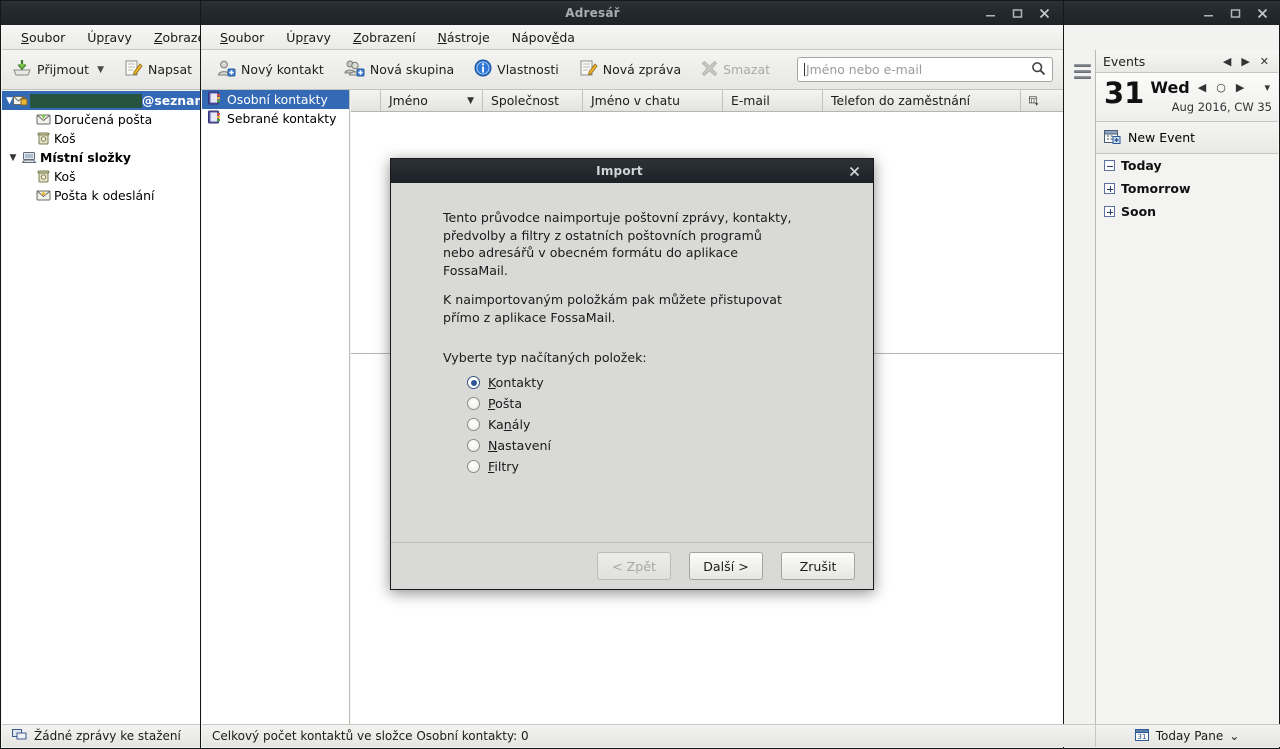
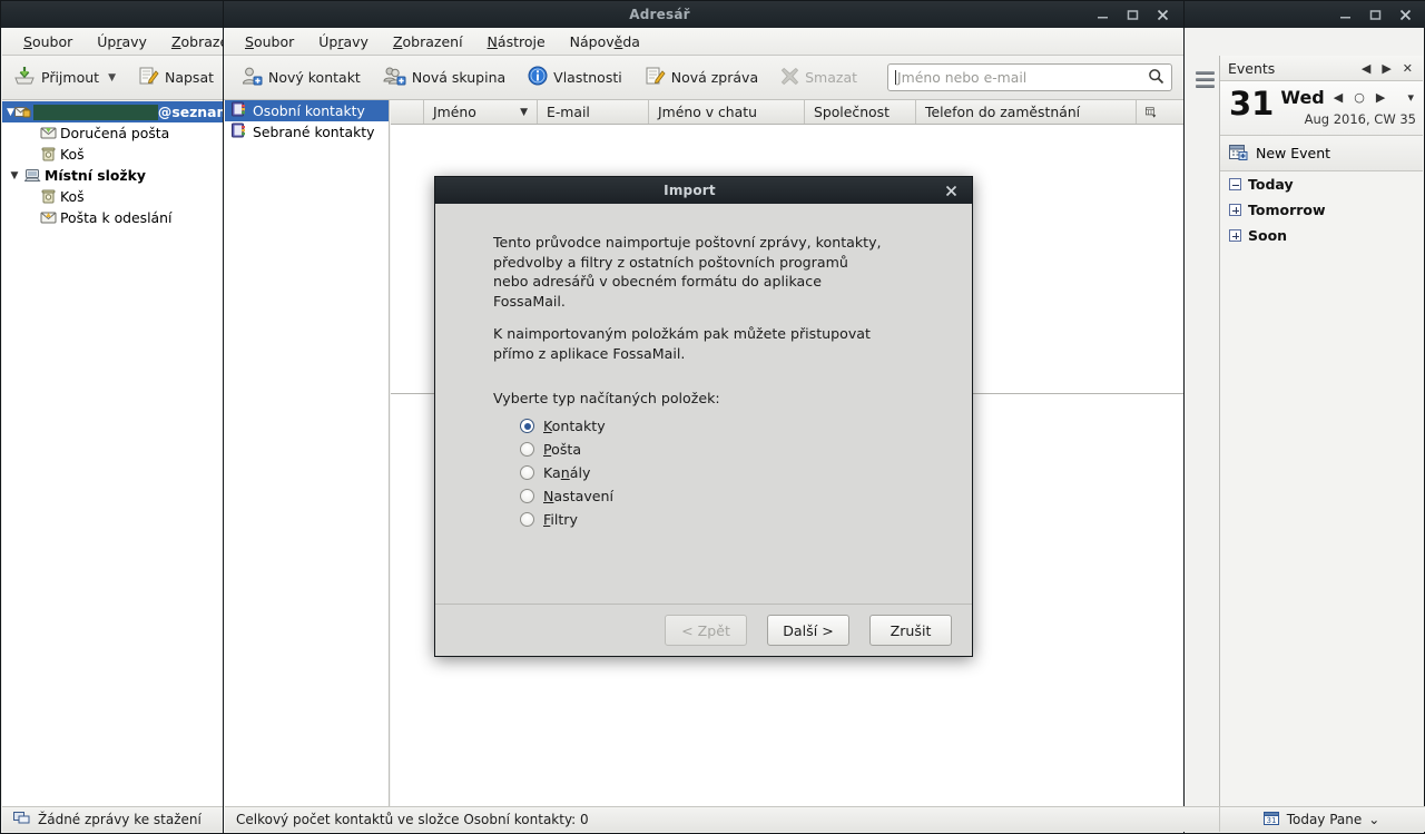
  Soubor
  Úpravy
  Přijmout
  ▼
  Napsat
  ▼
  Doručená pošta
  Koš
  ▼
  Místní složky
  Koš
  Pošta k odeslání
  Žádné zprávy ke stažení
  Events
  ◀
  ▶
  ✕
  31
  Wed
  ◀
  ○
  ▶
  ▾
  Aug 2016, CW 35
  New Event
  Today
  Tomorrow
  Soon
  31
  Today Pane
  ⌄
  Adresář
  Soubor
  Úpravy
  Zobrazení
  Nástroje
  Nápověda
  Nový kontakt
  Nová skupina
  Vlastnosti
  Nová zpráva
  Smazat
  Jméno nebo e-mail
  Osobní kontakty
  Sebrané kontakty
  Jméno
  ▼
- Společnost
+ E-mail
  Jméno v chatu
- E-mail
+ Společnost
  Telefon do zaměstnání
  Celkový počet kontaktů ve složce Osobní kontakty: 0
  Import
  Tento průvodce naimportuje poštovní zprávy, kontakty, předvolby a filtry z ostatních poštovních programů nebo adresářů v obecném formátu do aplikace FossaMail.
  K naimportovaným položkám pak můžete přistupovat přímo z aplikace FossaMail.
  Vyberte typ načítaných položek:
  Kontakty
  Pošta
  Kanály
  Nastavení
  Filtry
  < Zpět
  Další >
  Zrušit
